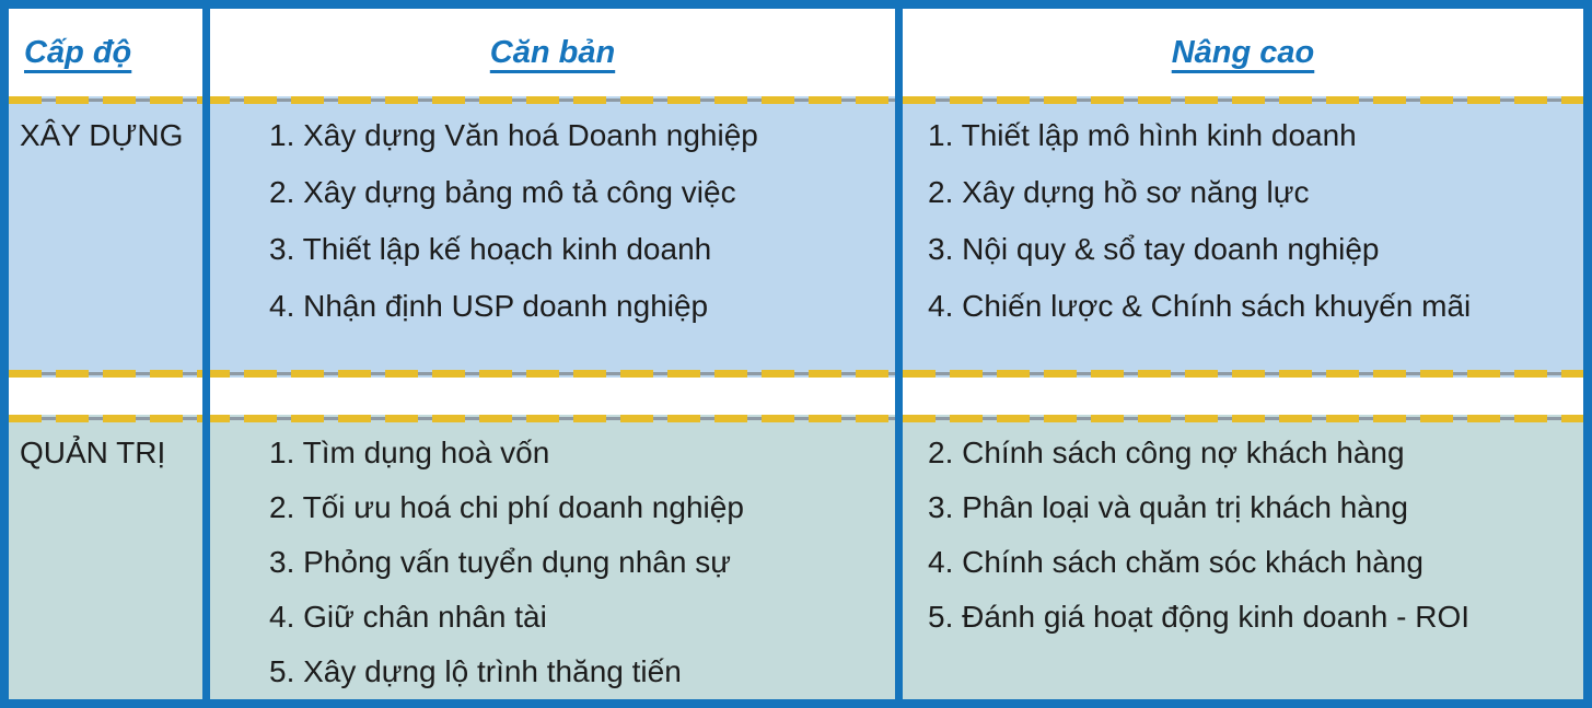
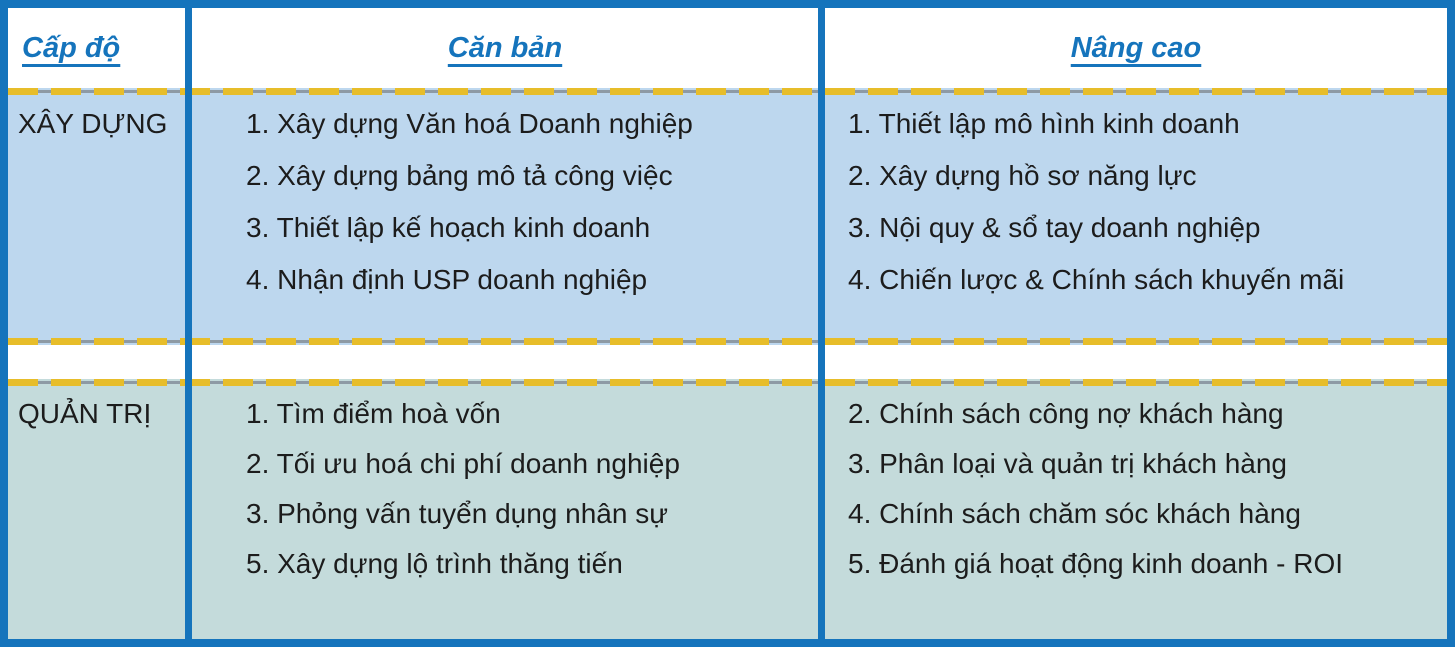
  Cấp độ
  Căn bản
  Nâng cao
  XÂY DỰNG
  1. Xây dựng Văn hoá Doanh nghiệp
  2. Xây dựng bảng mô tả công việc
  3. Thiết lập kế hoạch kinh doanh
  4. Nhận định USP doanh nghiệp
  1. Thiết lập mô hình kinh doanh
  2. Xây dựng hồ sơ năng lực
  3. Nội quy & sổ tay doanh nghiệp
  4. Chiến lược & Chính sách khuyến mãi
  QUẢN TRỊ
- 1. Tìm dụng hoà vốn
+ 1. Tìm điểm hoà vốn
  2. Tối ưu hoá chi phí doanh nghiệp
  3. Phỏng vấn tuyển dụng nhân sự
- 4. Giữ chân nhân tài
  5. Xây dựng lộ trình thăng tiến
  2. Chính sách công nợ khách hàng
  3. Phân loại và quản trị khách hàng
  4. Chính sách chăm sóc khách hàng
  5. Đánh giá hoạt động kinh doanh - ROI
